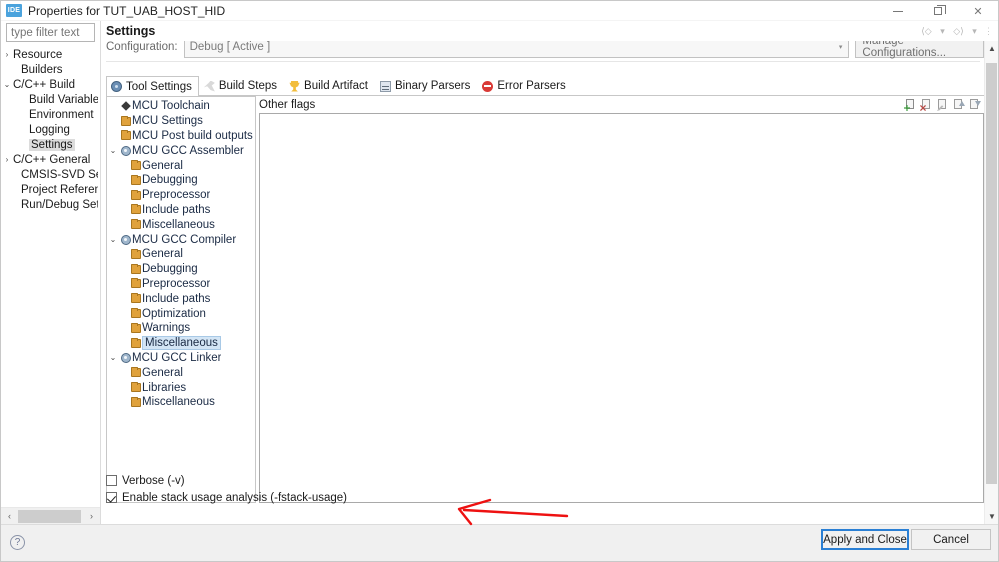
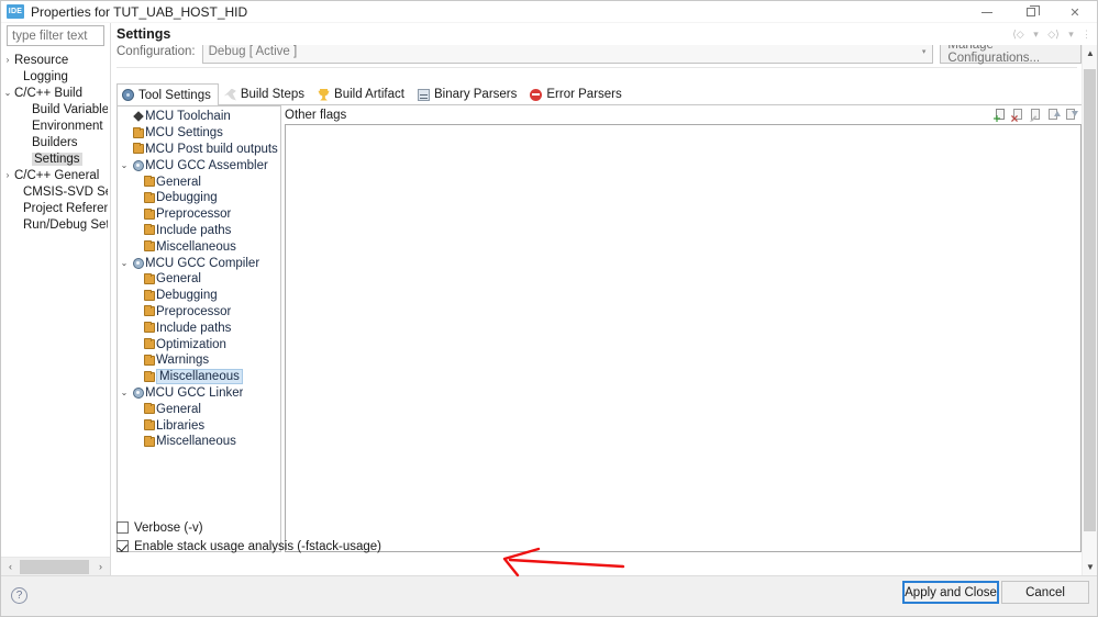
  Properties for TUT_UAB_HOST_HID
  ✕
  Settings
  ⟨◇
  ▾
  ◇⟩
  ▾
  ⋮
  type filter text
  ›
  Resource
- Builders
+ Logging
  ⌄
  C/C++ Build
  Build Variable
  Environment
- Logging
+ Builders
  Settings
  ›
  C/C++ General
  Project Referen
  Run/Debug Se
  ‹
  ›
  Configuration:
  Debug [ Active ]
  Manage Configurations...
  Tool Settings
  Build Steps
  Build Artifact
  Binary Parsers
  Error Parsers
  MCU Toolchain
  MCU Settings
  MCU Post build outputs
  ⌄
  MCU GCC Assembler
  General
  Debugging
  Preprocessor
  Include paths
  Miscellaneous
  ⌄
  MCU GCC Compiler
  General
  Debugging
  Preprocessor
  Include paths
  Optimization
  Warnings
  Miscellaneous
  ⌄
  MCU GCC Linker
  General
  Libraries
  Miscellaneous
  Other flags
  Verbose (-v)
  Enable stack usage analysis (-fstack-usage)
  ▲
  ▼
  ?
  Apply and Close
  Cancel
